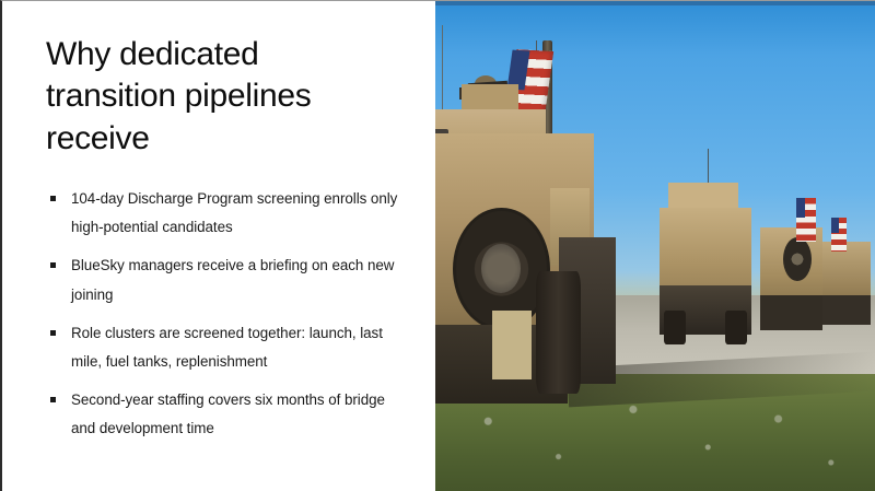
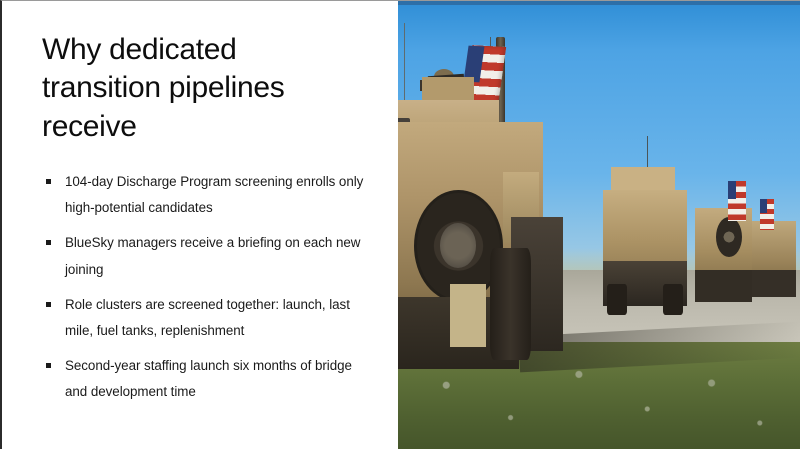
  Why dedicated transition pipelines receive
  104-day Discharge Program screening enrolls only high-potential candidates
  BlueSky managers receive a briefing on each new joining
  Role clusters are screened together: launch, last mile, fuel tanks, replenishment
- Second-year staffing covers six months of bridge and development time
+ Second-year staffing launch six months of bridge and development time
